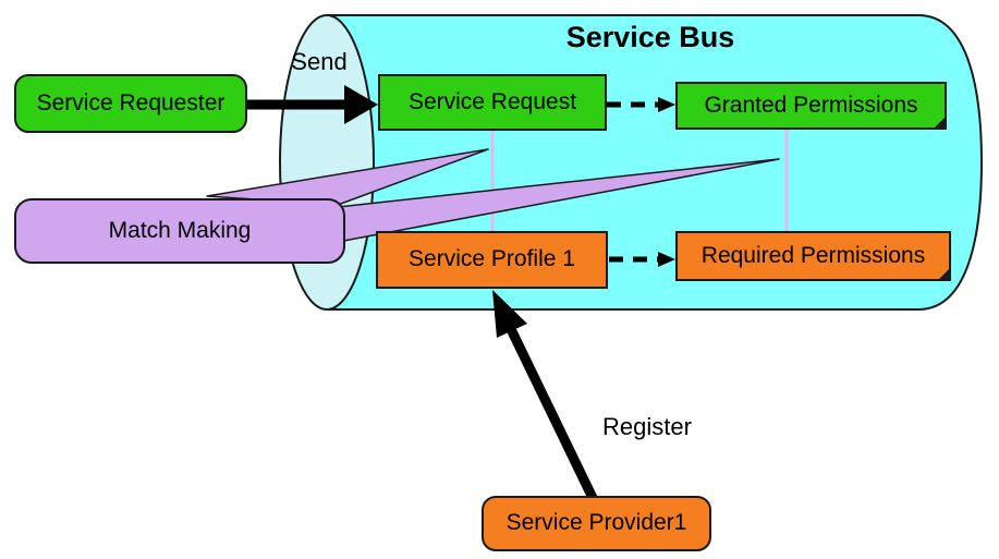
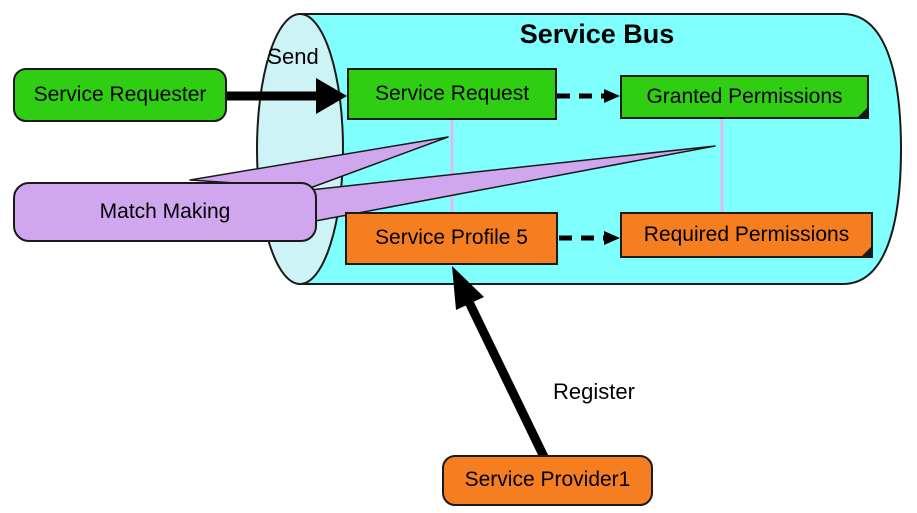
  Service Bus
  Send
  Register
  Service Requester
  Service Request
  Granted Permissions
  Match Making
- Service Profile 1
+ Service Profile 5
  Required Permissions
  Service Provider1
